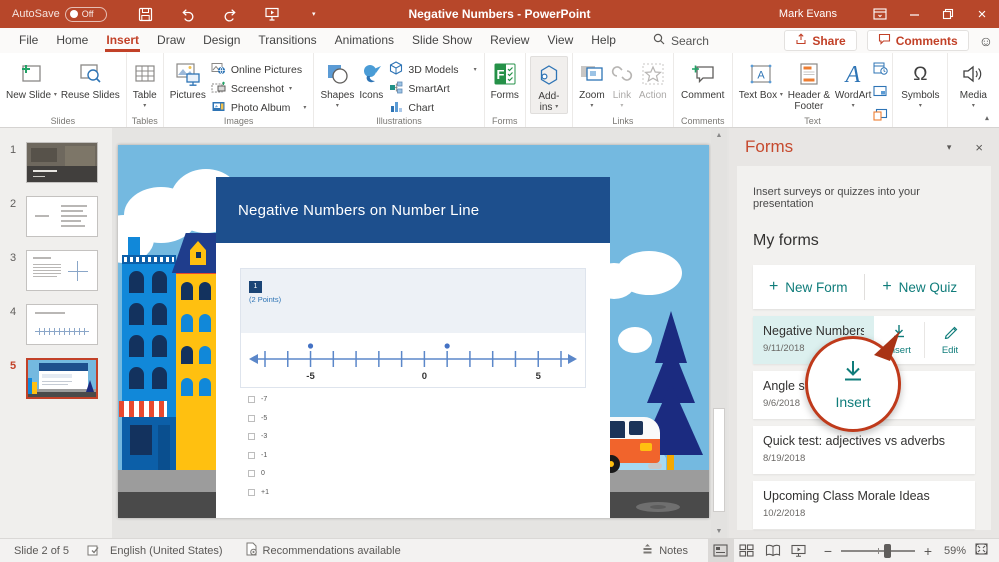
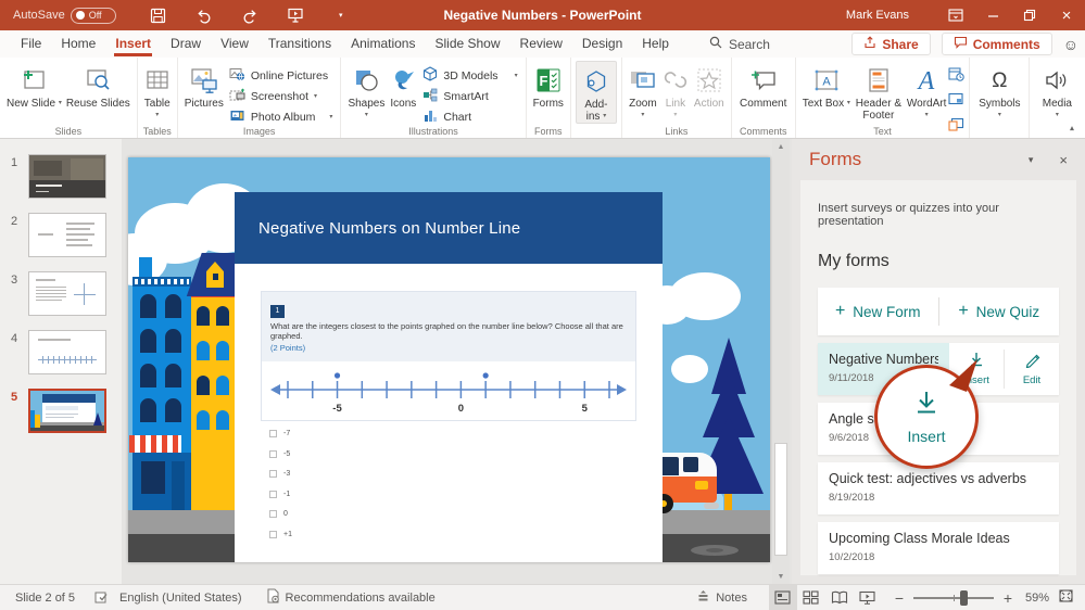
  AutoSave
  Off
  Negative Numbers - PowerPoint
  Mark Evans
  ×
  File
  Home
  Insert
  Draw
- Design
+ View
  Transitions
  Animations
  Slide Show
  Review
- View
+ Design
  Help
  Search
  Share
  Comments
  ☺
  New Slide
  Reuse Slides
  Slides
  Table
  Tables
  Pictures
  Online Pictures
  Screenshot
  Photo Album
  Images
  Shapes
  Icons
  3D Models
  SmartArt
  Chart
  Illustrations
  F
  Forms
  Forms
  Add-ins
  Zoom
  Link
  Action
  Links
  Comment
  Comments
  A
  Text Box
  Header & Footer
  A
  WordArt
  Text
  Ω
  Symbols
  Media
  1
  2
  3
  4
  5
  Negative Numbers on Number Line
+ What are the integers closest to the points graphed on the number line below? Choose all that are graphed.
  (2 Points)
  -5
  0
  5
  Forms
  ▾
  ×
  Insert surveys or quizzes into your presentation
  My forms
  +
  New Form
  +
  New Quiz
  Negative Numbers
  9/11/2018
  Edit
  9/6/2018
  Quick test: adjectives vs adverbs
  8/19/2018
  Upcoming Class Morale Ideas
  10/2/2018
  Insert
  Slide 2 of 5
  English (United States)
  Recommendations available
  Notes
  −
  +
  59%
